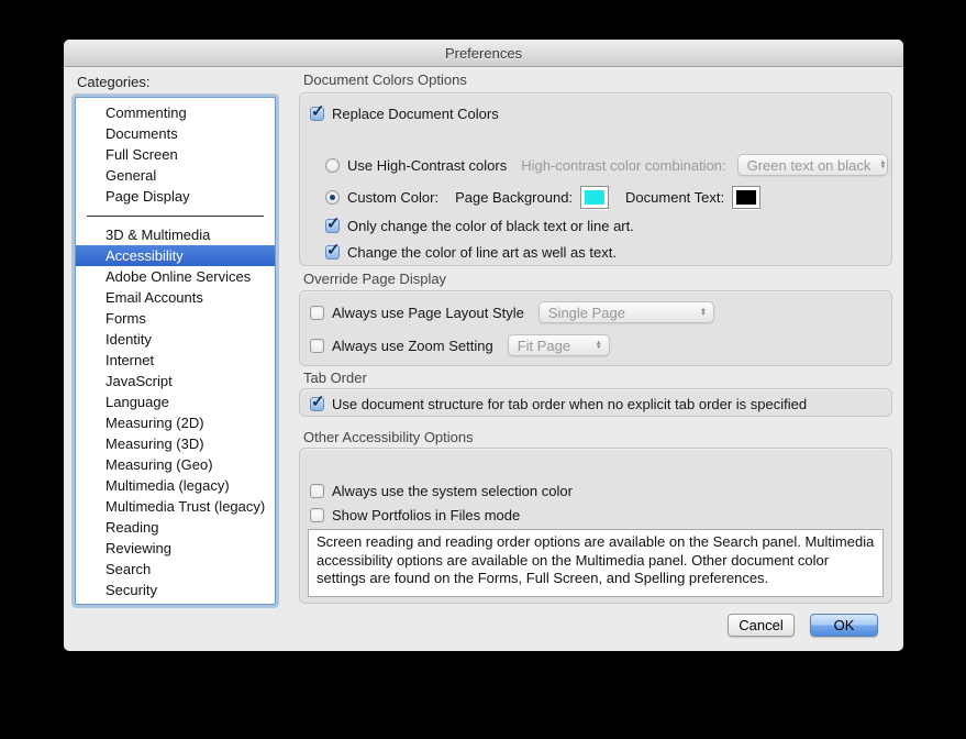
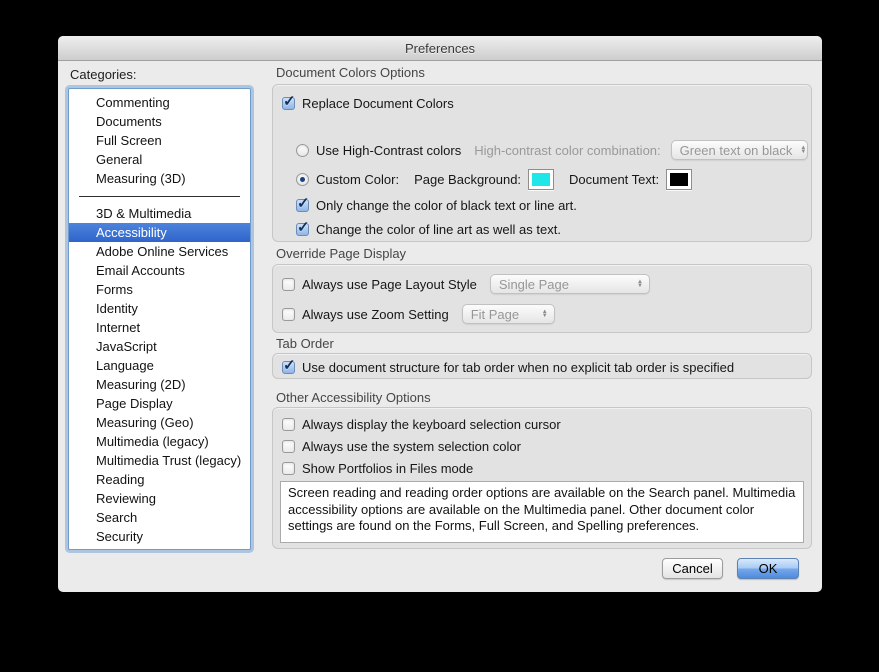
  Preferences
  Categories:
  Commenting
  Documents
  Full Screen
  General
- Page Display
+ Measuring (3D)
  3D & Multimedia
  Accessibility
  Adobe Online Services
  Email Accounts
  Forms
  Identity
  Internet
  JavaScript
  Language
  Measuring (2D)
- Measuring (3D)
+ Page Display
  Measuring (Geo)
  Multimedia (legacy)
  Multimedia Trust (legacy)
  Reading
  Reviewing
  Search
  Security
  Document Colors Options
  ✓
  Replace Document Colors
  Use High-Contrast colors
  High-contrast color combination:
  Green text on black
  Custom Color:
  Page Background:
  Document Text:
  ✓
  Only change the color of black text or line art.
  ✓
  Change the color of line art as well as text.
  Override Page Display
  Always use Page Layout Style
  Single Page
  Always use Zoom Setting
  Fit Page
  Tab Order
  ✓
  Use document structure for tab order when no explicit tab order is specified
  Other Accessibility Options
+ Always display the keyboard selection cursor
  Always use the system selection color
  Show Portfolios in Files mode
  Screen reading and reading order options are available on the Search panel. Multimedia accessibility options are available on the Multimedia panel. Other document color settings are found on the Forms, Full Screen, and Spelling preferences.
  Cancel
  OK
